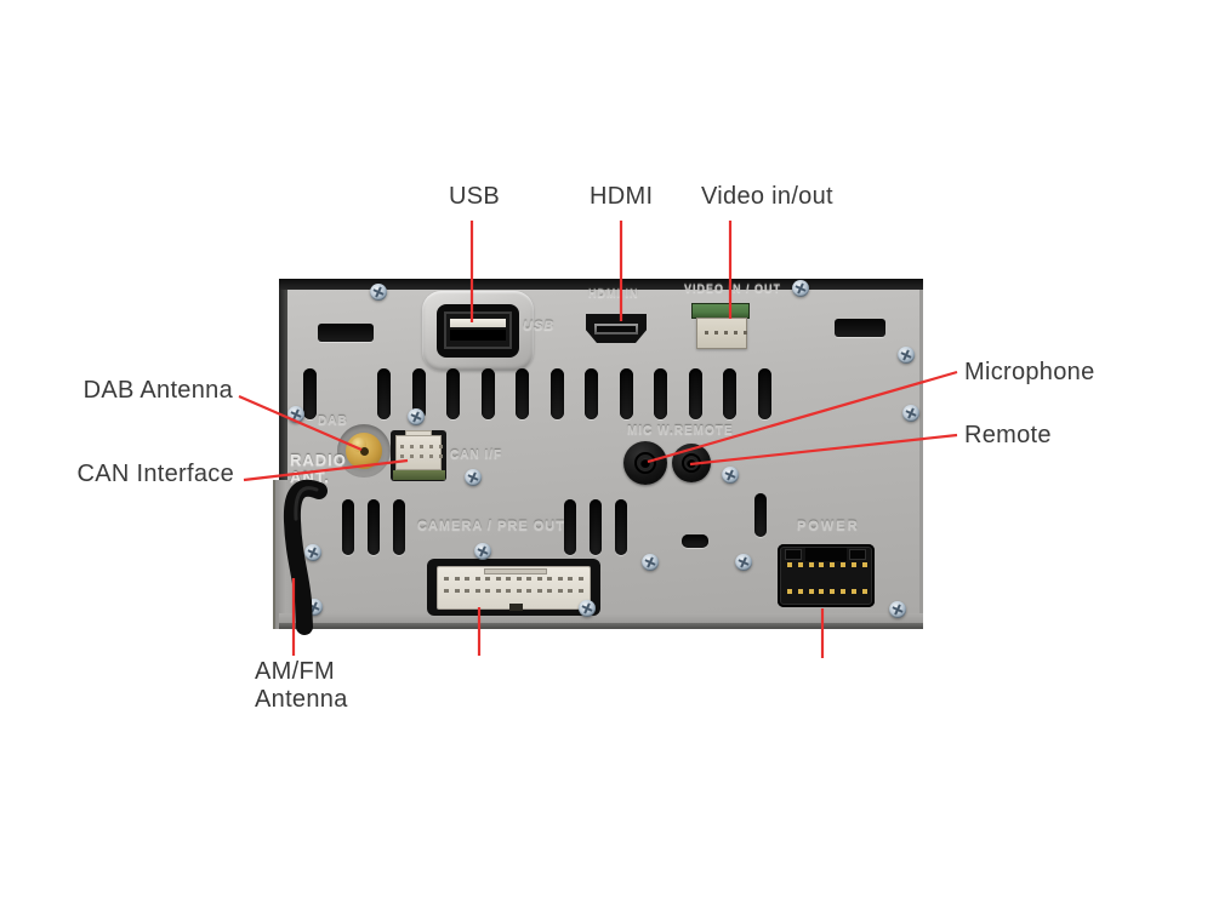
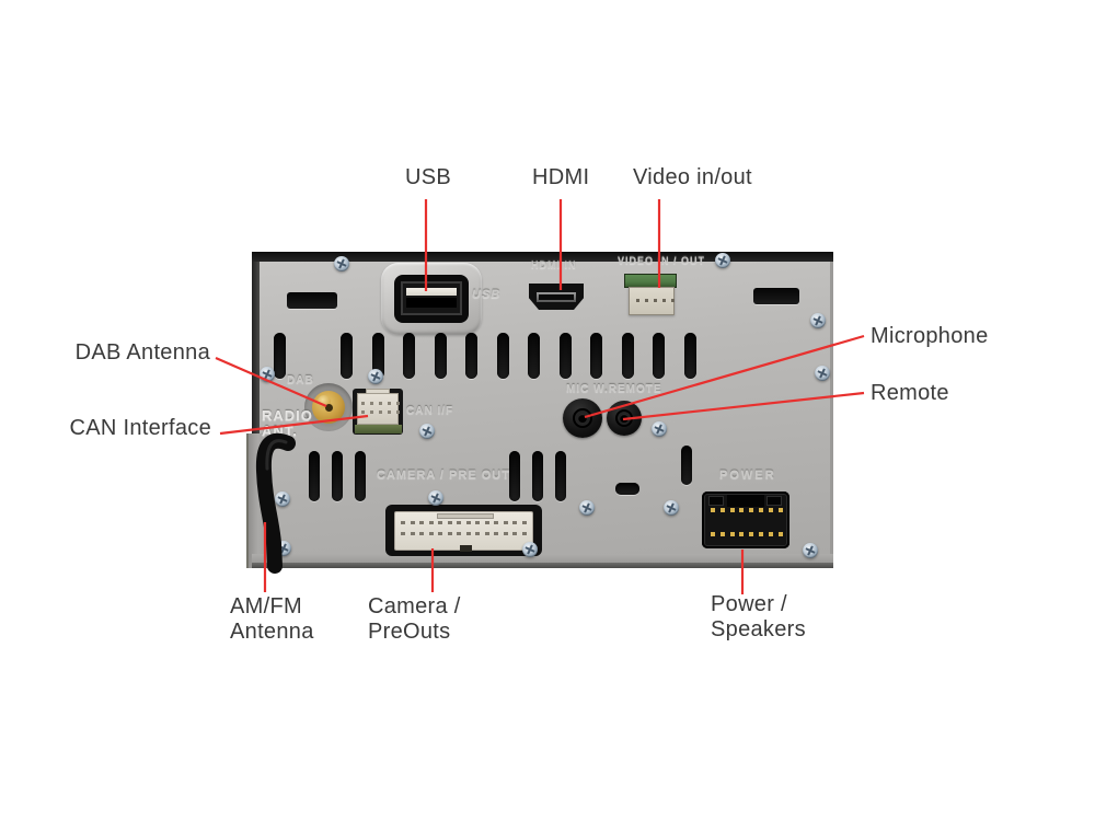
  USB
  HDMI IN
  VIDEON / OUT
  DAB
  RADIO
  ANT.
  CAN I/F
  MIC W.REMOTE
  CAMERA / PRE OUT
  POWER
  USB
  HDMI
  Video in/out
  DAB Antenna
  CAN Interface
  Microphone
  Remote
  AM/FM
  Antenna
+ Camera /
+ PreOuts
+ Power /
+ Speakers
